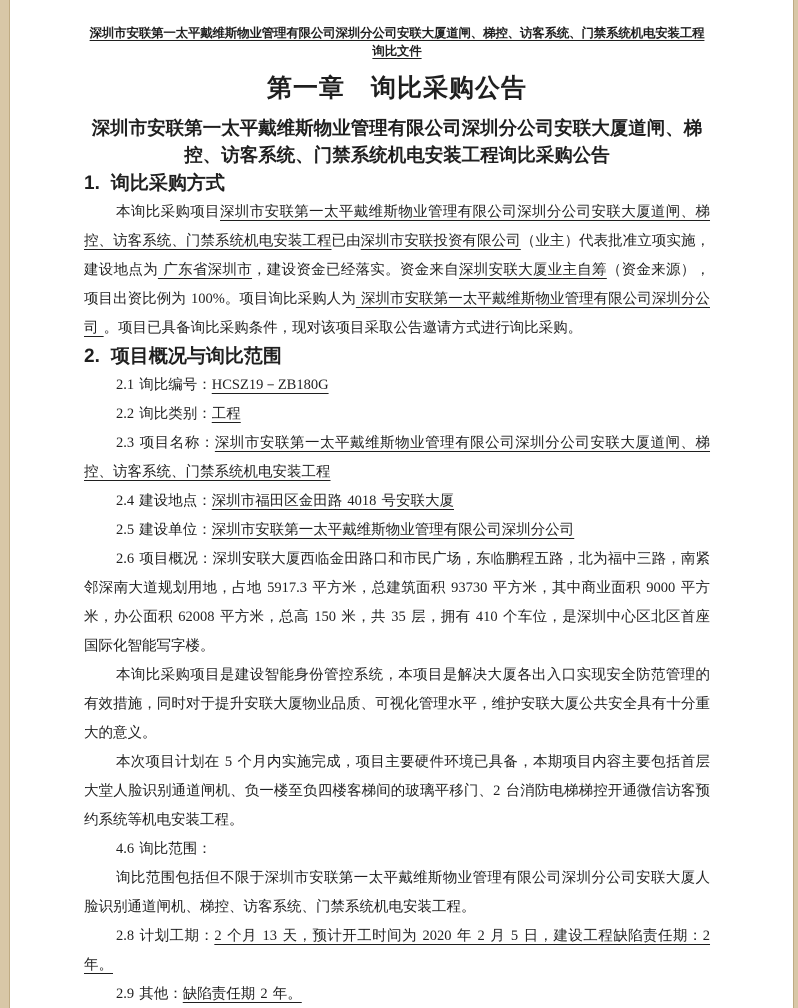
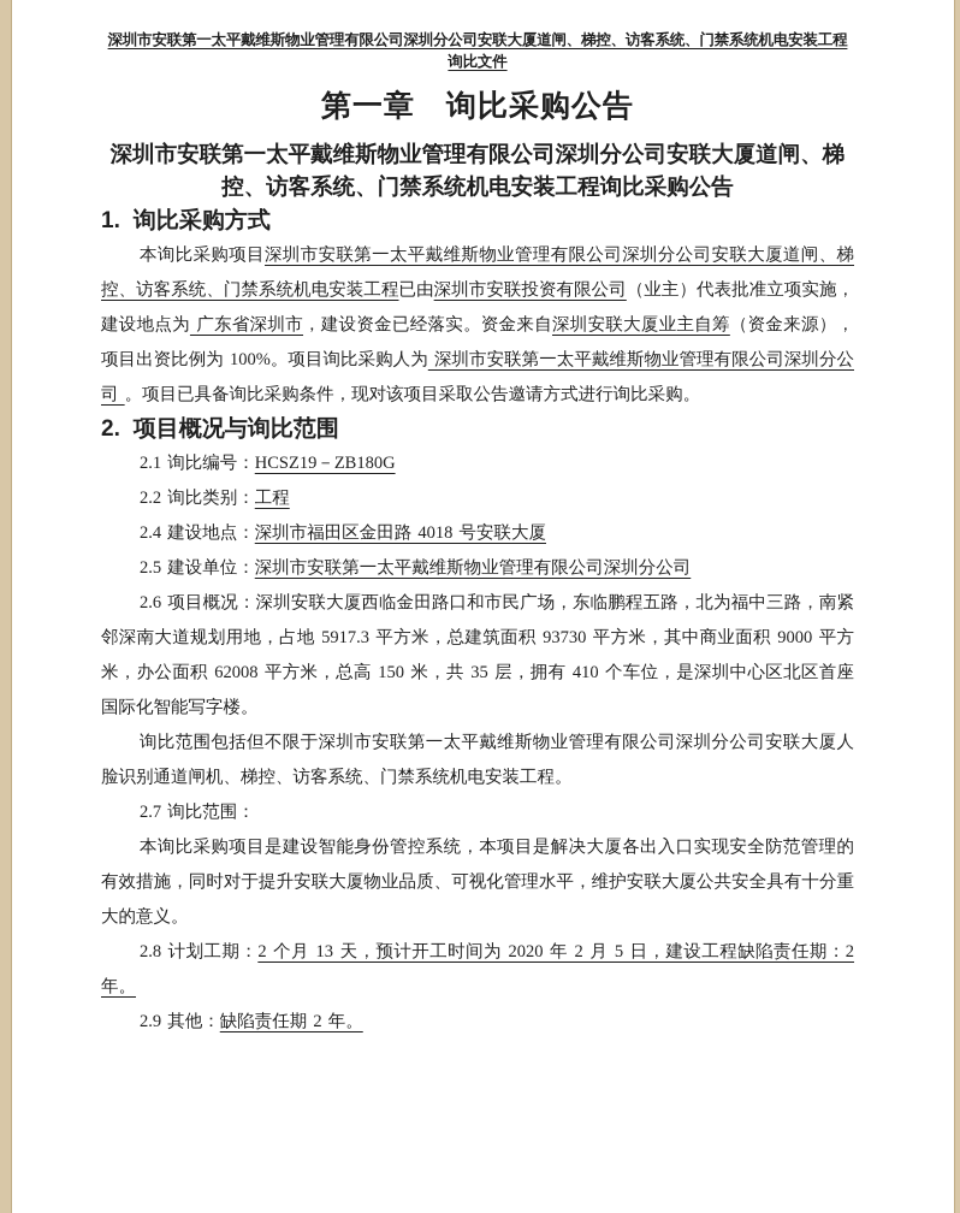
  深圳市安联第一太平戴维斯物业管理有限公司深圳分公司安联大厦道闸、梯控、访客系统、门禁系统机电安装工程
  询比文件
  第一章 询比采购公告
  深圳市安联第一太平戴维斯物业管理有限公司深圳分公司安联大厦道闸、梯控、访客系统、门禁系统机电安装工程询比采购公告
  1. 询比采购方式
  本询比采购项目深圳市安联第一太平戴维斯物业管理有限公司深圳分公司安联大厦道闸、梯控、访客系统、门禁系统机电安装工程已由深圳市安联投资有限公司（业主）代表批准立项实施，建设地点为 广东省深圳市，建设资金已经落实。资金来自深圳安联大厦业主自筹（资金来源），项目出资比例为 100%。项目询比采购人为 深圳市安联第一太平戴维斯物业管理有限公司深圳分公司 。项目已具备询比采购条件，现对该项目采取公告邀请方式进行询比采购。
  2. 项目概况与询比范围
  2.1 询比编号：HCSZ19－ZB180G
  2.2 询比类别：工程
- 2.3 项目名称：深圳市安联第一太平戴维斯物业管理有限公司深圳分公司安联大厦道闸、梯控、访客系统、门禁系统机电安装工程
  2.4 建设地点：深圳市福田区金田路 4018 号安联大厦
  2.5 建设单位：深圳市安联第一太平戴维斯物业管理有限公司深圳分公司
  2.6 项目概况：深圳安联大厦西临金田路口和市民广场，东临鹏程五路，北为福中三路，南紧邻深南大道规划用地，占地 5917.3 平方米，总建筑面积 93730 平方米，其中商业面积 9000 平方米，办公面积 62008 平方米，总高 150 米，共 35 层，拥有 410 个车位，是深圳中心区北区首座国际化智能写字楼。
- 本询比采购项目是建设智能身份管控系统，本项目是解决大厦各出入口实现安全防范管理的有效措施，同时对于提升安联大厦物业品质、可视化管理水平，维护安联大厦公共安全具有十分重大的意义。
+ 询比范围包括但不限于深圳市安联第一太平戴维斯物业管理有限公司深圳分公司安联大厦人脸识别通道闸机、梯控、访客系统、门禁系统机电安装工程。
- 本次项目计划在 5 个月内实施完成，项目主要硬件环境已具备，本期项目内容主要包括首层大堂人脸识别通道闸机、负一楼至负四楼客梯间的玻璃平移门、2 台消防电梯梯控开通微信访客预约系统等机电安装工程。
- 4.6 询比范围：
+ 2.7 询比范围：
- 询比范围包括但不限于深圳市安联第一太平戴维斯物业管理有限公司深圳分公司安联大厦人脸识别通道闸机、梯控、访客系统、门禁系统机电安装工程。
+ 本询比采购项目是建设智能身份管控系统，本项目是解决大厦各出入口实现安全防范管理的有效措施，同时对于提升安联大厦物业品质、可视化管理水平，维护安联大厦公共安全具有十分重大的意义。
  2.8 计划工期：2 个月 13 天，预计开工时间为 2020 年 2 月 5 日，建设工程缺陷责任期：2 年。
  2.9 其他：缺陷责任期 2 年。
